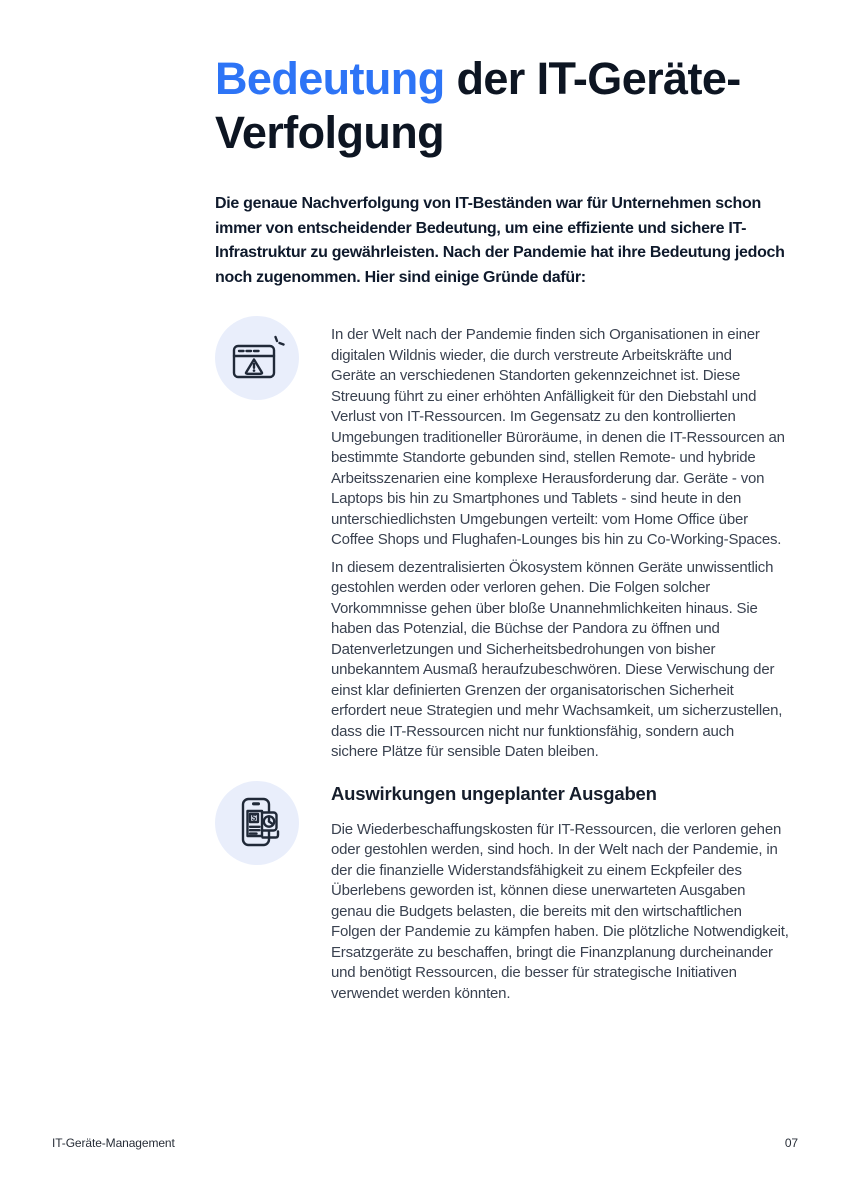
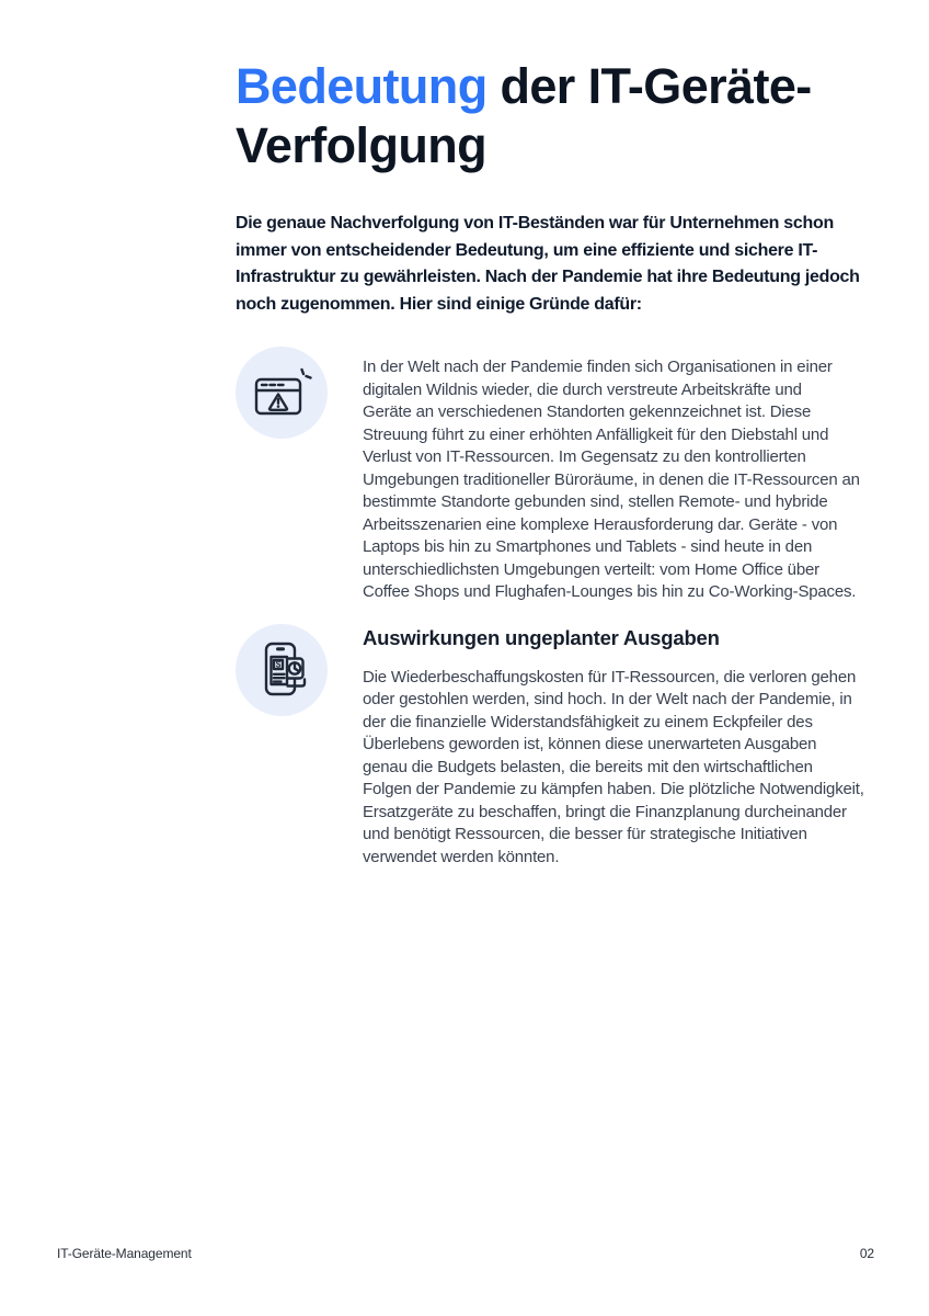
  Bedeutung der IT-Geräte-
  Verfolgung
  Die genaue Nachverfolgung von IT-Beständen war für Unternehmen schon
  immer von entscheidender Bedeutung, um eine effiziente und sichere IT-
  Infrastruktur zu gewährleisten. Nach der Pandemie hat ihre Bedeutung jedoch
  noch zugenommen. Hier sind einige Gründe dafür:
  In der Welt nach der Pandemie finden sich Organisationen in einer
  digitalen Wildnis wieder, die durch verstreute Arbeitskräfte und
  Geräte an verschiedenen Standorten gekennzeichnet ist. Diese
  Streuung führt zu einer erhöhten Anfälligkeit für den Diebstahl und
  Verlust von IT-Ressourcen. Im Gegensatz zu den kontrollierten
  Umgebungen traditioneller Büroräume, in denen die IT-Ressourcen an
  bestimmte Standorte gebunden sind, stellen Remote- und hybride
  Arbeitsszenarien eine komplexe Herausforderung dar. Geräte - von
  Laptops bis hin zu Smartphones und Tablets - sind heute in den
  unterschiedlichsten Umgebungen verteilt: vom Home Office über
  Coffee Shops und Flughafen-Lounges bis hin zu Co-Working-Spaces.
- In diesem dezentralisierten Ökosystem können Geräte unwissentlich
- gestohlen werden oder verloren gehen. Die Folgen solcher
- Vorkommnisse gehen über bloße Unannehmlichkeiten hinaus. Sie
- haben das Potenzial, die Büchse der Pandora zu öffnen und
- Datenverletzungen und Sicherheitsbedrohungen von bisher
- unbekanntem Ausmaß heraufzubeschwören. Diese Verwischung der
- einst klar definierten Grenzen der organisatorischen Sicherheit
- erfordert neue Strategien und mehr Wachsamkeit, um sicherzustellen,
- dass die IT-Ressourcen nicht nur funktionsfähig, sondern auch
- sichere Plätze für sensible Daten bleiben.
  $
  Auswirkungen ungeplanter Ausgaben
  Die Wiederbeschaffungskosten für IT-Ressourcen, die verloren gehen
  oder gestohlen werden, sind hoch. In der Welt nach der Pandemie, in
  der die finanzielle Widerstandsfähigkeit zu einem Eckpfeiler des
  Überlebens geworden ist, können diese unerwarteten Ausgaben
  genau die Budgets belasten, die bereits mit den wirtschaftlichen
  Folgen der Pandemie zu kämpfen haben. Die plötzliche Notwendigkeit,
  Ersatzgeräte zu beschaffen, bringt die Finanzplanung durcheinander
  und benötigt Ressourcen, die besser für strategische Initiativen
  verwendet werden könnten.
  IT-Geräte-Management
- 07
+ 02
